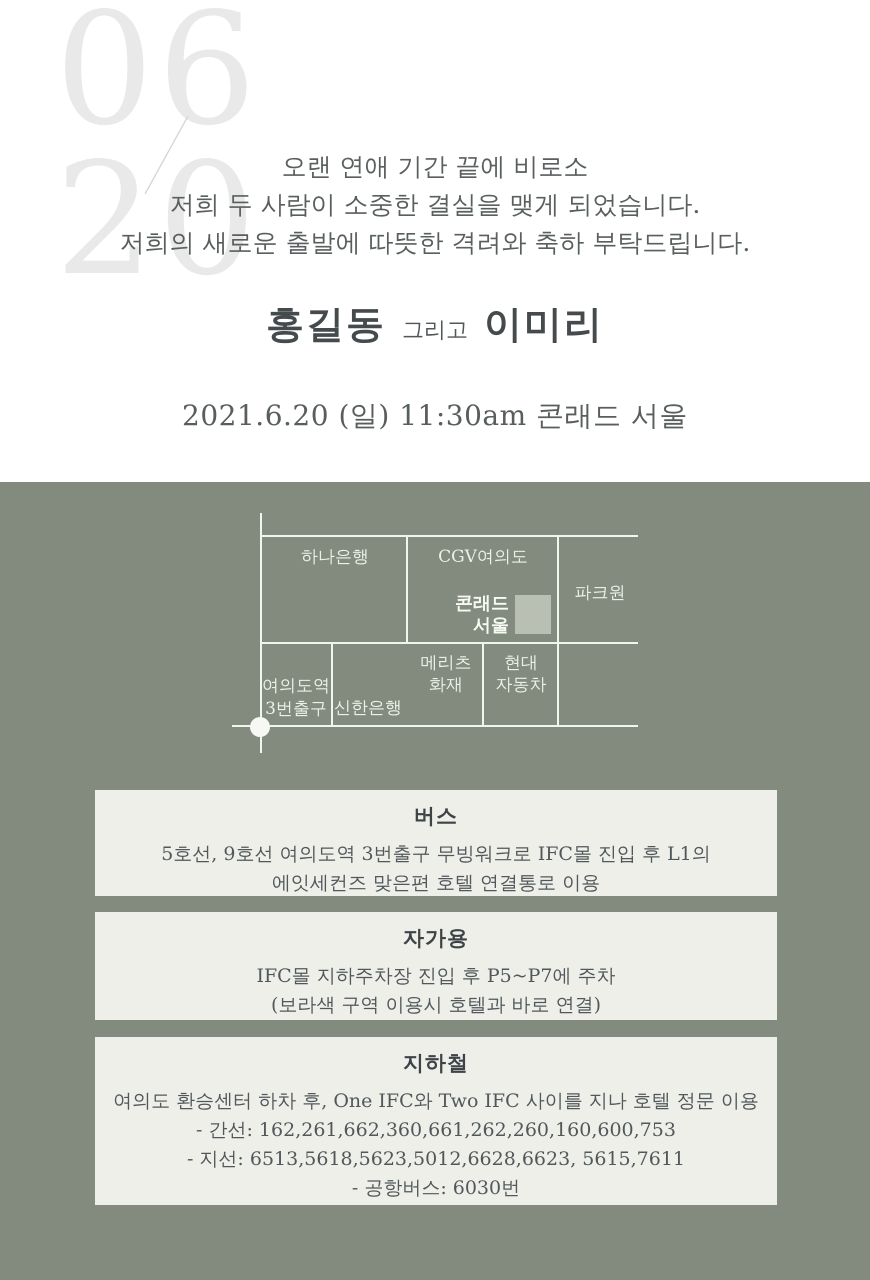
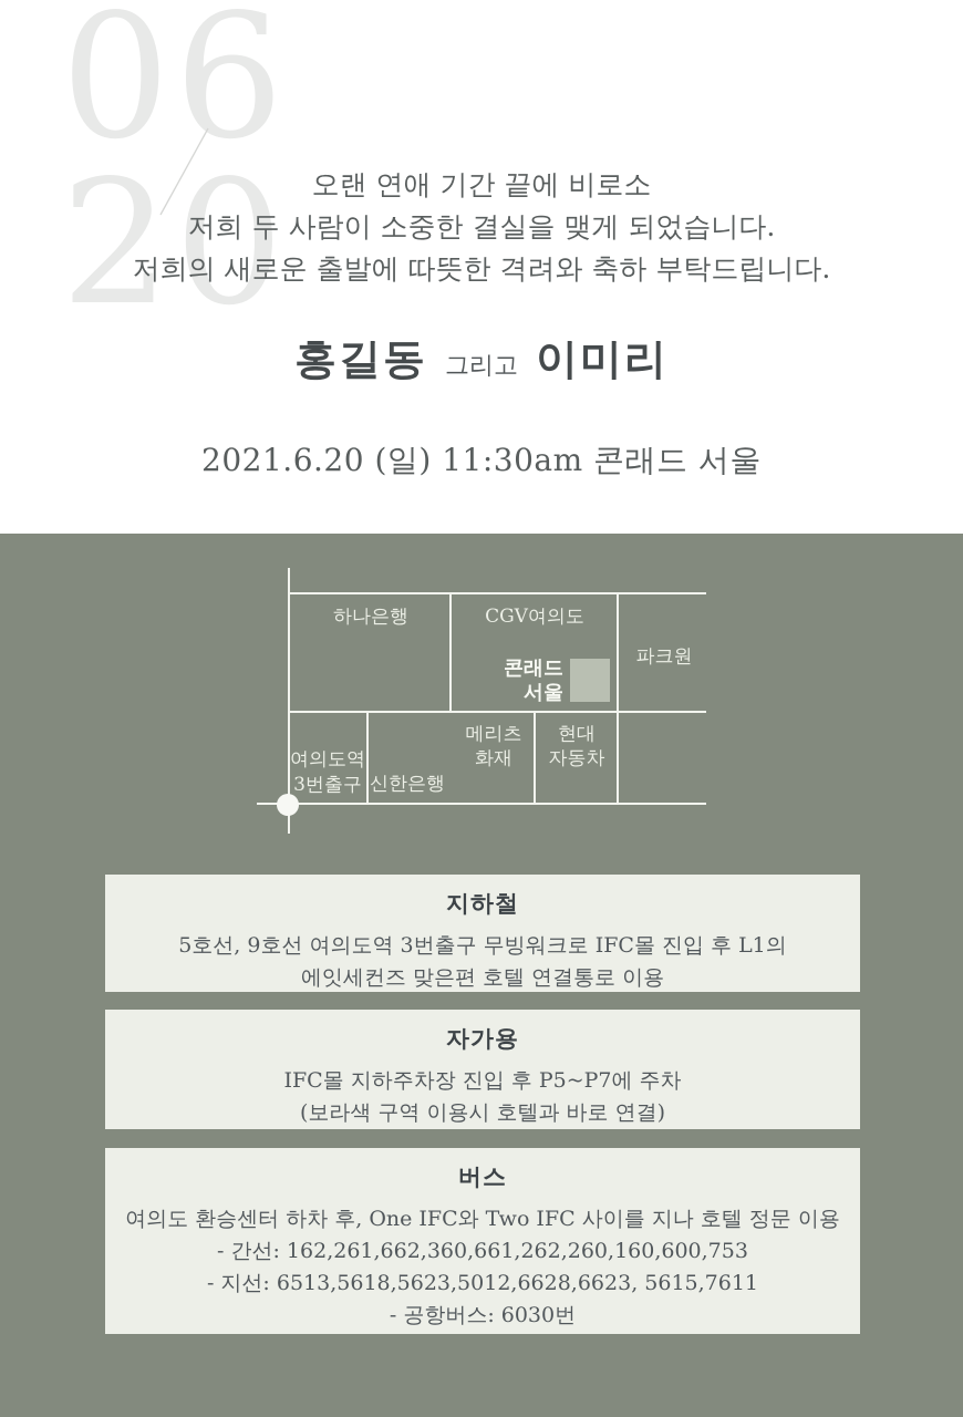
  06
  20
  오랜 연애 기간 끝에 비로소
  저희 두 사람이 소중한 결실을 맺게 되었습니다.
  저희의 새로운 출발에 따뜻한 격려와 축하 부탁드립니다.
  홍길동 그리고 이미리
  2021.6.20 (일) 11:30am 콘래드 서울
  하나은행
  CGV여의도
  파크원
  콘래드
  서울
  메리츠
  화재
  현대
  자동차
  신한은행
  여의도역
  3번출구
- 버스
+ 지하철
  5호선, 9호선 여의도역 3번출구 무빙워크로 IFC몰 진입 후 L1의
  에잇세컨즈 맞은편 호텔 연결통로 이용
  자가용
  IFC몰 지하주차장 진입 후 P5~P7에 주차
  (보라색 구역 이용시 호텔과 바로 연결)
- 지하철
+ 버스
  여의도 환승센터 하차 후, One IFC와 Two IFC 사이를 지나 호텔 정문 이용
  - 간선: 162,261,662,360,661,262,260,160,600,753
  - 지선: 6513,5618,5623,5012,6628,6623, 5615,7611
  - 공항버스: 6030번
